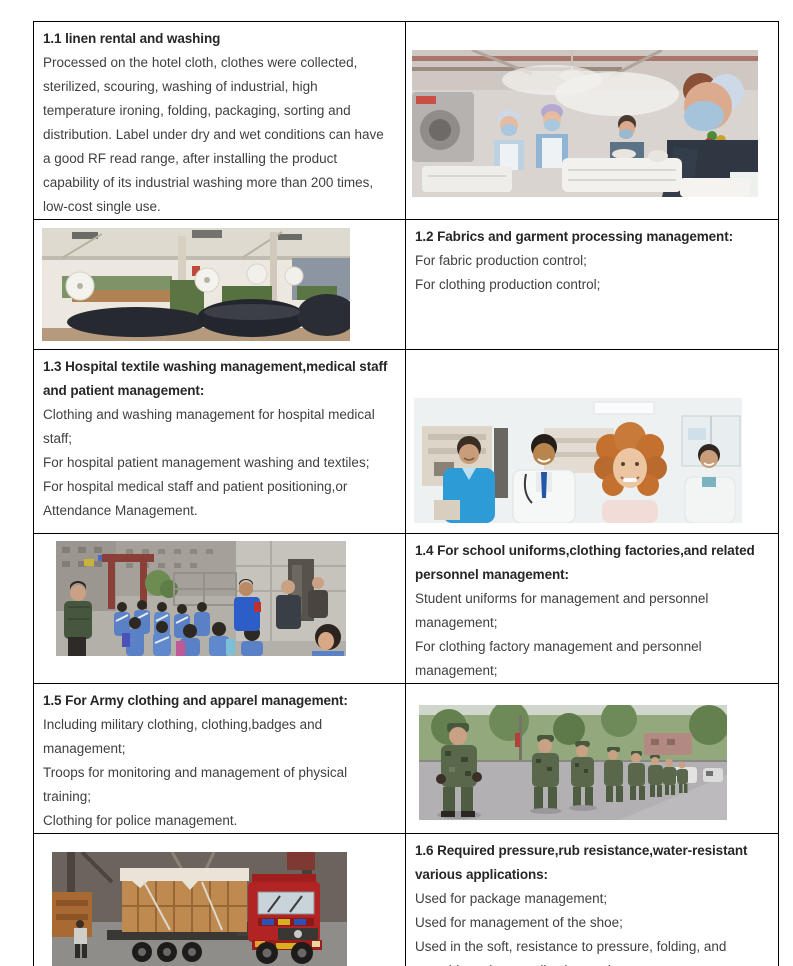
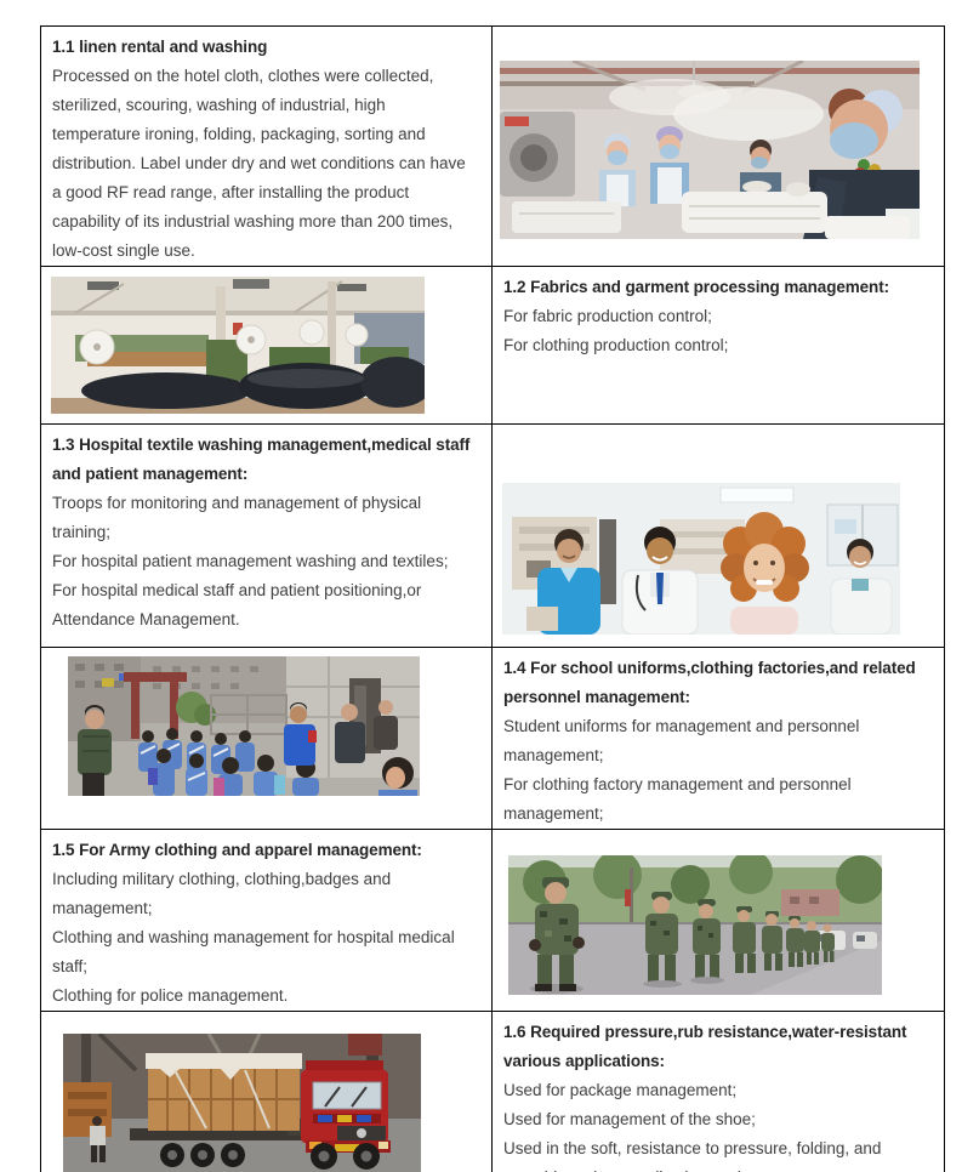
  1.1 linen rental and washing Processed on the hotel cloth, clothes were collected, sterilized, scouring, washing of industrial, high temperature ironing, folding, packaging, sorting and distribution. Label under dry and wet conditions can have a good RF read range, after installing the product capability of its industrial washing more than 200 times, low-cost single use.
  	1.2 Fabrics and garment processing management: For fabric production control; For clothing production control;
- 1.3 Hospital textile washing management,medical staff and patient management: Clothing and washing management for hospital medical staff; For hospital patient management washing and textiles; For hospital medical staff and patient positioning,or Attendance Management.
+ 1.3 Hospital textile washing management,medical staff and patient management: Troops for monitoring and management of physical training; For hospital patient management washing and textiles; For hospital medical staff and patient positioning,or Attendance Management.
  	1.4 For school uniforms,clothing factories,and related personnel management: Student uniforms for management and personnel management; For clothing factory management and personnel management;
- 1.5 For Army clothing and apparel management: Including military clothing, clothing,badges and management; Troops for monitoring and management of physical training; Clothing for police management.
+ 1.5 For Army clothing and apparel management: Including military clothing, clothing,badges and management; Clothing and washing management for hospital medical staff; Clothing for police management.
  	1.6 Required pressure,rub resistance,water-resistant various applications: Used for package management; Used for management of the shoe; Used in the soft, resistance to pressure, folding, and
